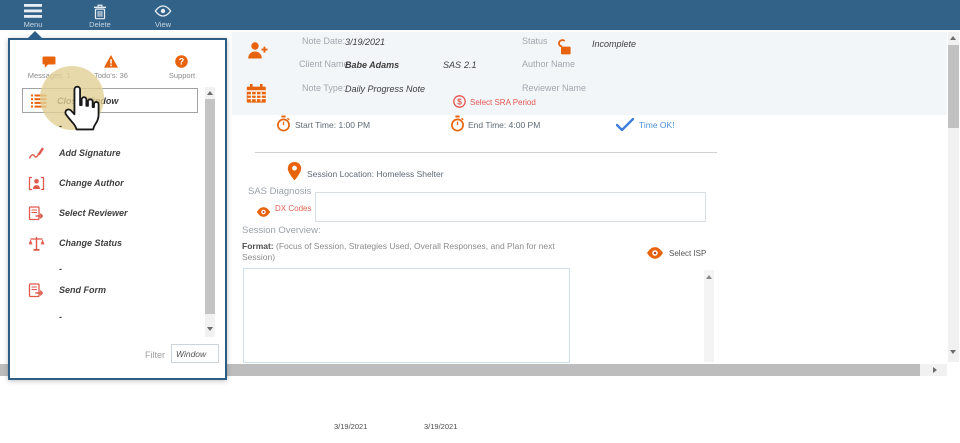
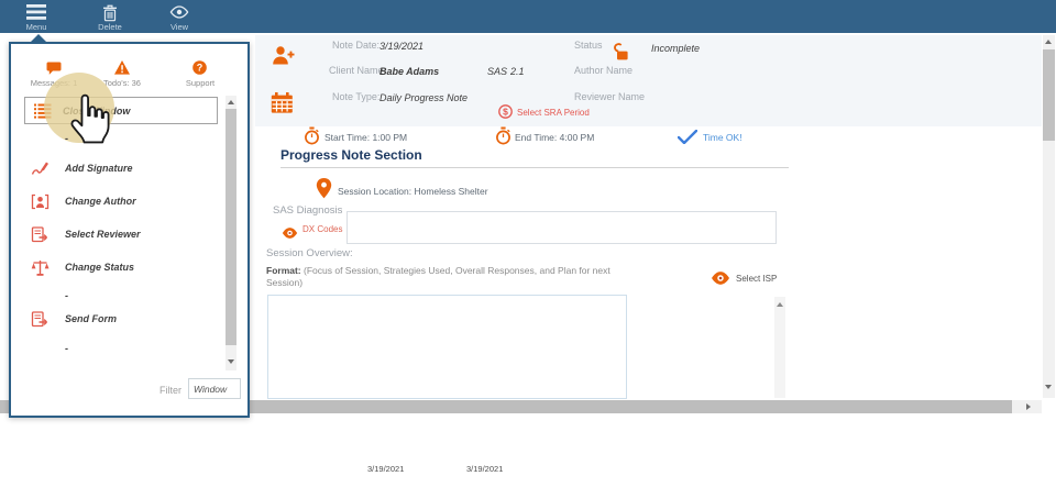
  Menu
  Delete
  View
  Note Date:
  3/19/2021
  Client Name:
  Babe Adams
  SAS
  2.1
  Note Type:
  Daily Progress Note
  $
  Select SRA Period
  Status
  Incomplete
  Author Name
  Reviewer Name
  Start Time: 1:00 PM
  End Time: 4:00 PM
  Time OK!
+ Progress Note Section
  Session Location: Homeless Shelter
  SAS Diagnosis
  DX Codes
  Session Overview:
  Format: (Focus of Session, Strategies Used, Overall Responses, and Plan for next Session)
  Select ISP
  3/19/2021
  3/19/2021
  Messages: 1
  Todo's: 36
  ?
  Support
  Cloindow
  -
  Add Signature
  Change Author
  Select Reviewer
  Change Status
  -
  Send Form
  -
  Filter
  Window
